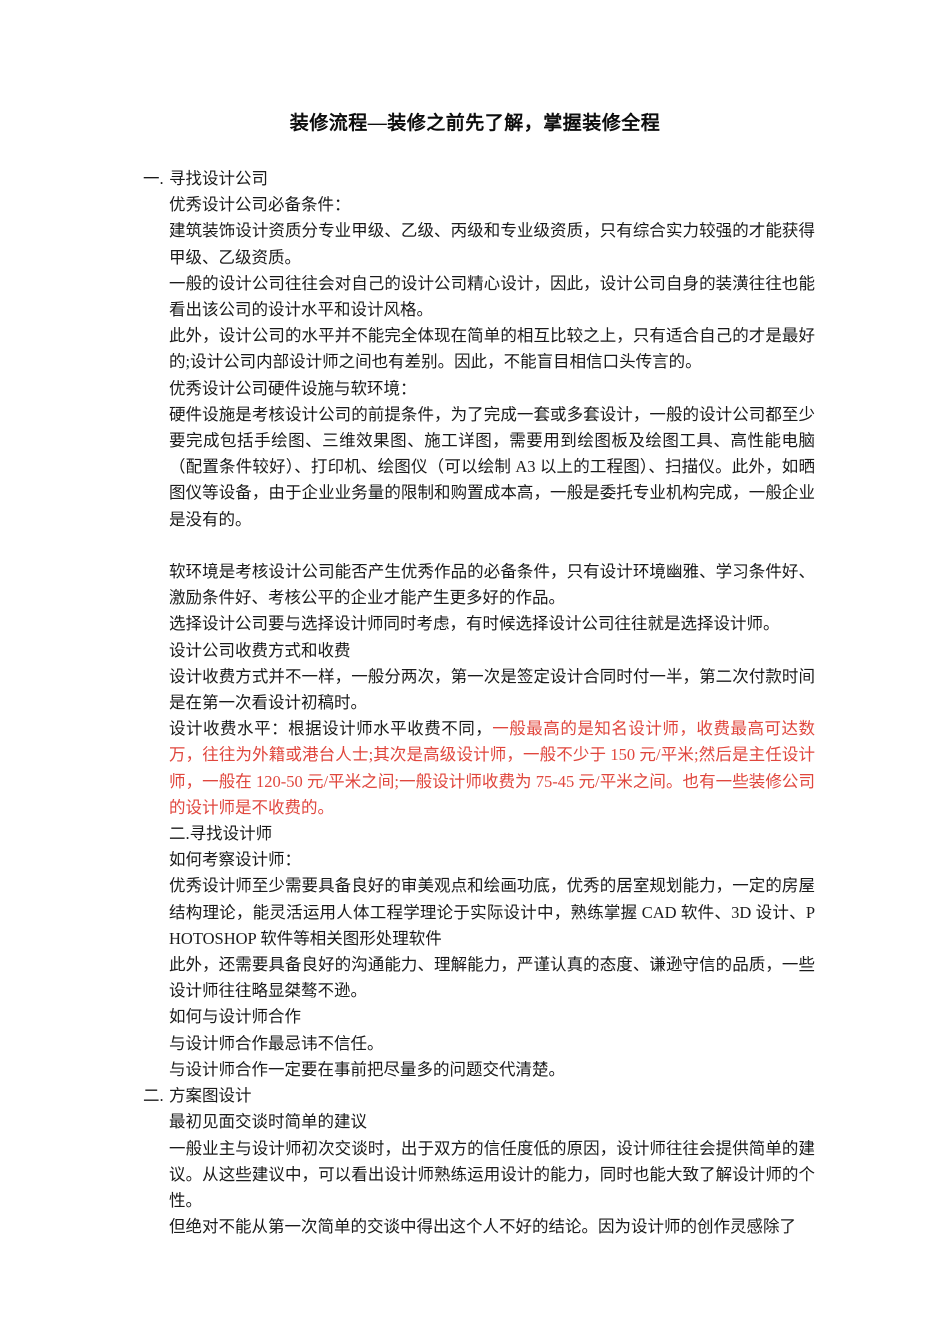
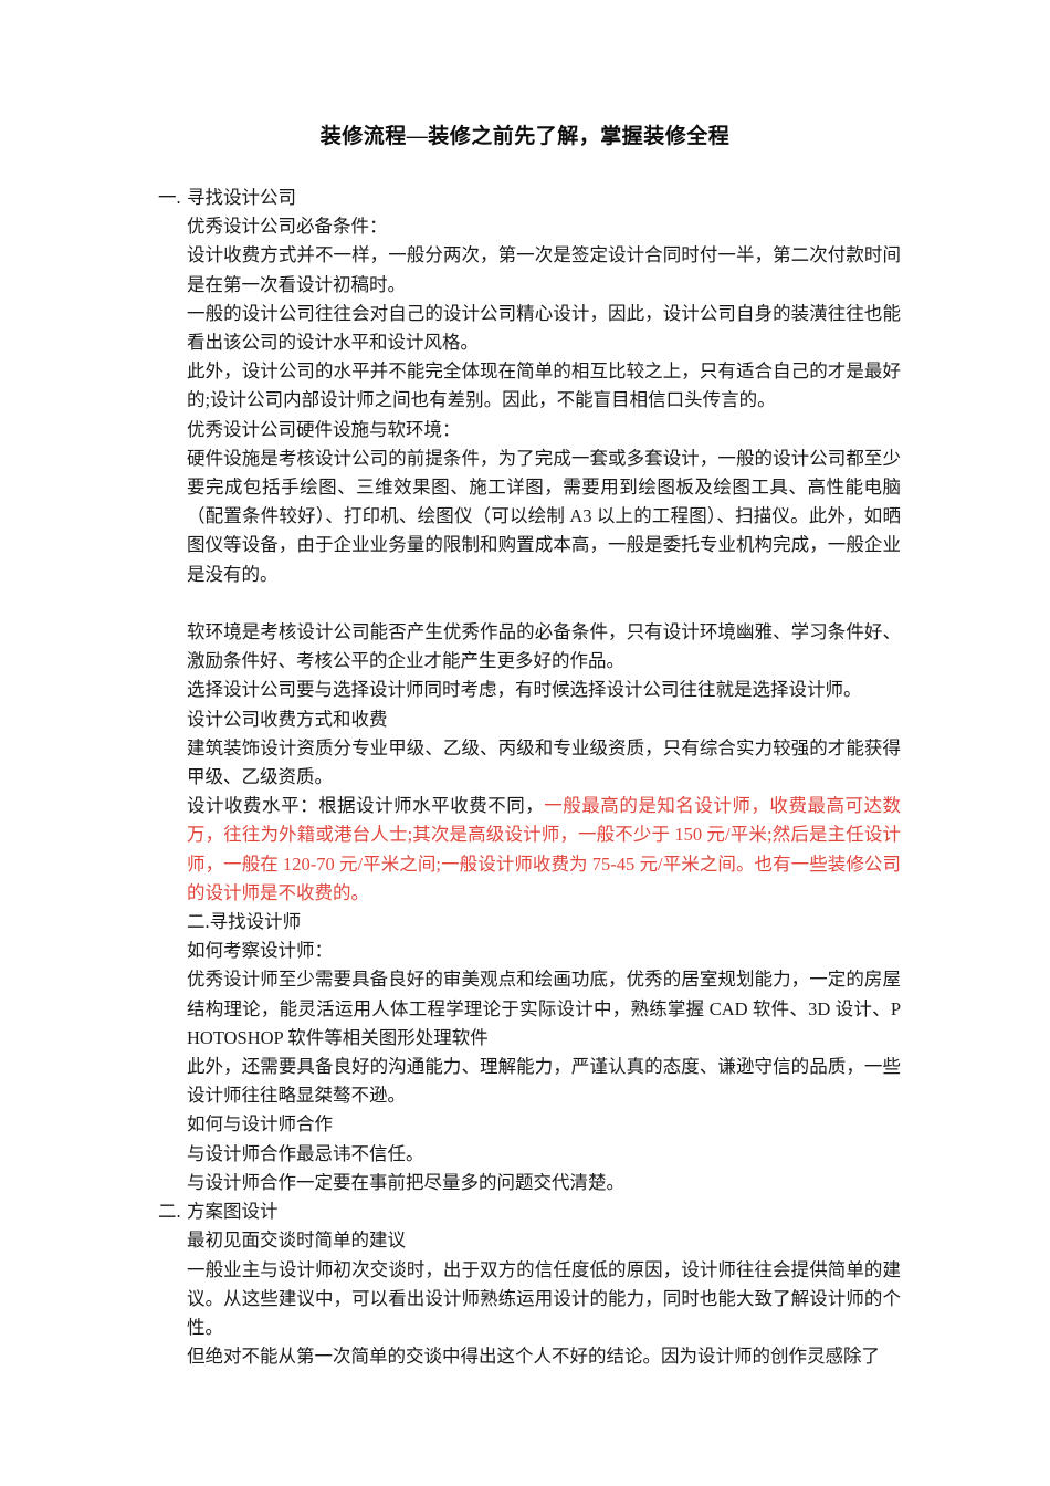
  装修流程—装修之前先了解，掌握装修全程
  一.
  寻找设计公司
  优秀设计公司必备条件：
- 建筑装饰设计资质分专业甲级、乙级、丙级和专业级资质，只有综合实力较强的才能获得甲级、乙级资质。
+ 设计收费方式并不一样，一般分两次，第一次是签定设计合同时付一半，第二次付款时间是在第一次看设计初稿时。
  一般的设计公司往往会对自己的设计公司精心设计，因此，设计公司自身的装潢往往也能看出该公司的设计水平和设计风格。
  此外，设计公司的水平并不能完全体现在简单的相互比较之上，只有适合自己的才是最好的;设计公司内部设计师之间也有差别。因此，不能盲目相信口头传言的。
  优秀设计公司硬件设施与软环境：
  硬件设施是考核设计公司的前提条件，为了完成一套或多套设计，一般的设计公司都至少要完成包括手绘图、三维效果图、施工详图，需要用到绘图板及绘图工具、高性能电脑（配置条件较好）、打印机、绘图仪（可以绘制 A3 以上的工程图）、扫描仪。此外，如晒图仪等设备，由于企业业务量的限制和购置成本高，一般是委托专业机构完成，一般企业是没有的。
  软环境是考核设计公司能否产生优秀作品的必备条件，只有设计环境幽雅、学习条件好、激励条件好、考核公平的企业才能产生更多好的作品。
  选择设计公司要与选择设计师同时考虑，有时候选择设计公司往往就是选择设计师。
  设计公司收费方式和收费
- 设计收费方式并不一样，一般分两次，第一次是签定设计合同时付一半，第二次付款时间是在第一次看设计初稿时。
+ 建筑装饰设计资质分专业甲级、乙级、丙级和专业级资质，只有综合实力较强的才能获得甲级、乙级资质。
- 设计收费水平：根据设计师水平收费不同，一般最高的是知名设计师，收费最高可达数万，往往为外籍或港台人士;其次是高级设计师，一般不少于 150 元/平米;然后是主任设计师，一般在 120-50 元/平米之间;一般设计师收费为 75-45 元/平米之间。也有一些装修公司的设计师是不收费的。
+ 设计收费水平：根据设计师水平收费不同，一般最高的是知名设计师，收费最高可达数万，往往为外籍或港台人士;其次是高级设计师，一般不少于 150 元/平米;然后是主任设计师，一般在 120-70 元/平米之间;一般设计师收费为 75-45 元/平米之间。也有一些装修公司的设计师是不收费的。
  二.寻找设计师
  如何考察设计师：
  优秀设计师至少需要具备良好的审美观点和绘画功底，优秀的居室规划能力，一定的房屋结构理论，能灵活运用人体工程学理论于实际设计中，熟练掌握 CAD 软件、3D 设计、PHOTOSHOP 软件等相关图形处理软件
  此外，还需要具备良好的沟通能力、理解能力，严谨认真的态度、谦逊守信的品质，一些设计师往往略显桀骜不逊。
  如何与设计师合作
  与设计师合作最忌讳不信任。
  与设计师合作一定要在事前把尽量多的问题交代清楚。
  二.
  方案图设计
  最初见面交谈时简单的建议
  一般业主与设计师初次交谈时，出于双方的信任度低的原因，设计师往往会提供简单的建议。从这些建议中，可以看出设计师熟练运用设计的能力，同时也能大致了解设计师的个性。
  但绝对不能从第一次简单的交谈中得出这个人不好的结论。因为设计师的创作灵感除了
